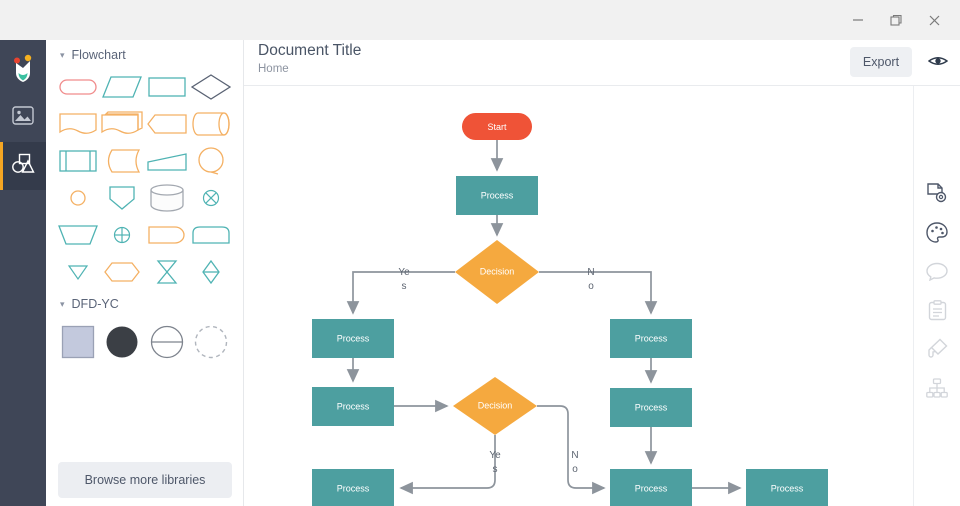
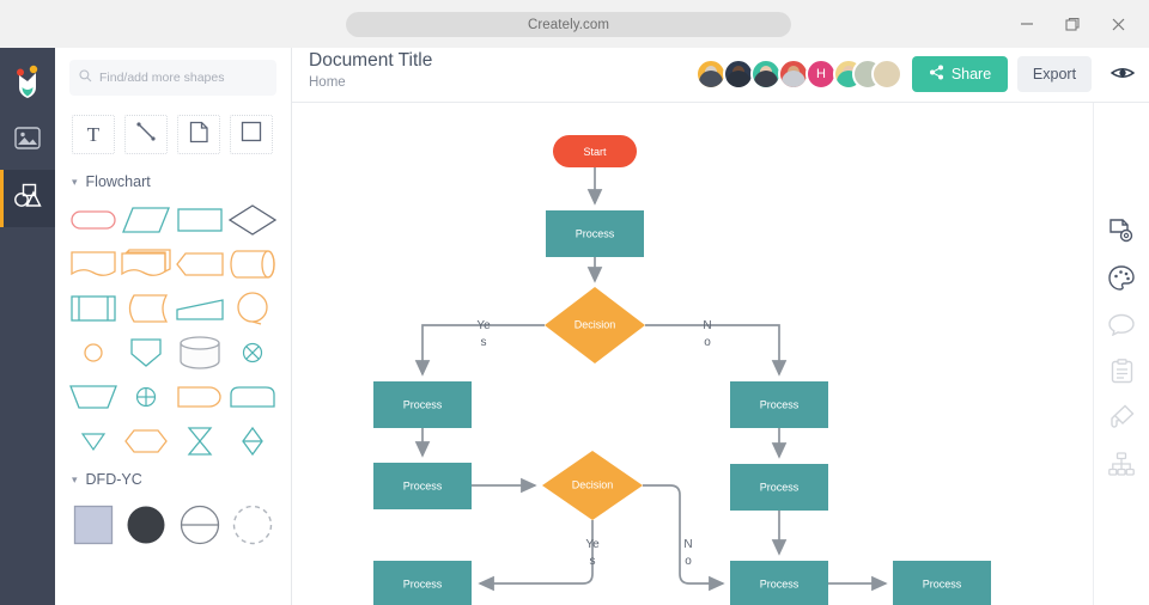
+ Creately.com
+ Find/add more shapes
+ T
  ▾
  Flowchart
  ▾
  DFD-YC
- Browse more libraries
  Document Title
  Home
+ H
+ Share
  Export
  Start
  Process
  Decision
  Process
  Process
  Process
  Decision
  Process
  Process
  Process
  Process
  Ye
  s
  N
  o
  Ye
  s
  N
  o
